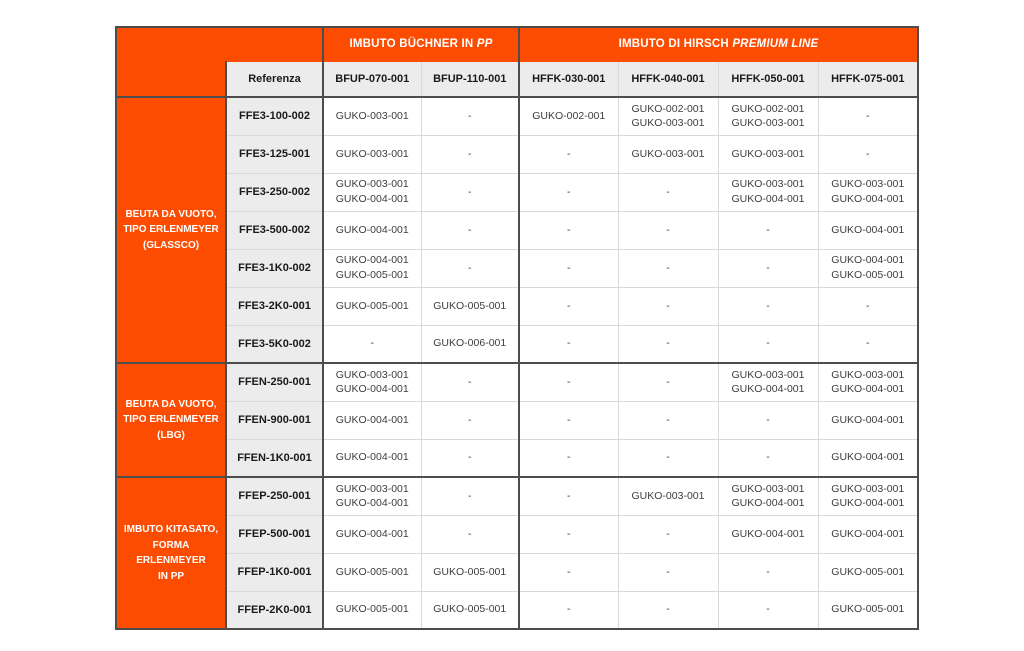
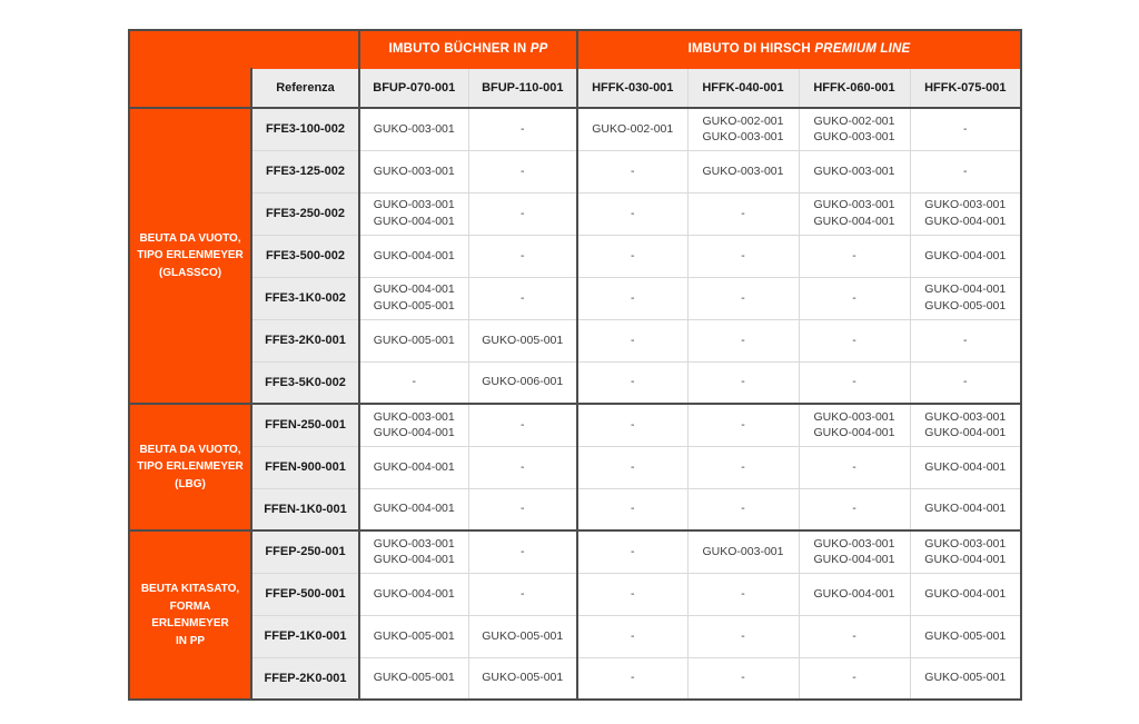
  	IMBUTO BÜCHNER IN PP	IMBUTO DI HIRSCH PREMIUM LINE
- 	Referenza	BFUP-070-001	BFUP-110-001	HFFK-030-001	HFFK-040-001	HFFK-050-001	HFFK-075-001
+ 	Referenza	BFUP-070-001	BFUP-110-001	HFFK-030-001	HFFK-040-001	HFFK-060-001	HFFK-075-001
  BEUTA DA VUOTO, TIPO ERLENMEYER (GLASSCO)	FFE3-100-002	GUKO-003-001	-	GUKO-002-001	GUKO-002-001 GUKO-003-001	GUKO-002-001 GUKO-003-001	-
- FFE3-125-001	GUKO-003-001	-	-	GUKO-003-001	GUKO-003-001	-
+ FFE3-125-002	GUKO-003-001	-	-	GUKO-003-001	GUKO-003-001	-
  FFE3-250-002	GUKO-003-001 GUKO-004-001	-	-	-	GUKO-003-001 GUKO-004-001	GUKO-003-001 GUKO-004-001
  FFE3-500-002	GUKO-004-001	-	-	-	-	GUKO-004-001
  FFE3-1K0-002	GUKO-004-001 GUKO-005-001	-	-	-	-	GUKO-004-001 GUKO-005-001
  FFE3-2K0-001	GUKO-005-001	GUKO-005-001	-	-	-	-
  FFE3-5K0-002	-	GUKO-006-001	-	-	-	-
  BEUTA DA VUOTO, TIPO ERLENMEYER (LBG)	FFEN-250-001	GUKO-003-001 GUKO-004-001	-	-	-	GUKO-003-001 GUKO-004-001	GUKO-003-001 GUKO-004-001
  FFEN-900-001	GUKO-004-001	-	-	-	-	GUKO-004-001
  FFEN-1K0-001	GUKO-004-001	-	-	-	-	GUKO-004-001
- IMBUTO KITASATO, FORMA ERLENMEYER IN PP	FFEP-250-001	GUKO-003-001 GUKO-004-001	-	-	GUKO-003-001	GUKO-003-001 GUKO-004-001	GUKO-003-001 GUKO-004-001
+ BEUTA KITASATO, FORMA ERLENMEYER IN PP	FFEP-250-001	GUKO-003-001 GUKO-004-001	-	-	GUKO-003-001	GUKO-003-001 GUKO-004-001	GUKO-003-001 GUKO-004-001
  FFEP-500-001	GUKO-004-001	-	-	-	GUKO-004-001	GUKO-004-001
  FFEP-1K0-001	GUKO-005-001	GUKO-005-001	-	-	-	GUKO-005-001
  FFEP-2K0-001	GUKO-005-001	GUKO-005-001	-	-	-	GUKO-005-001
